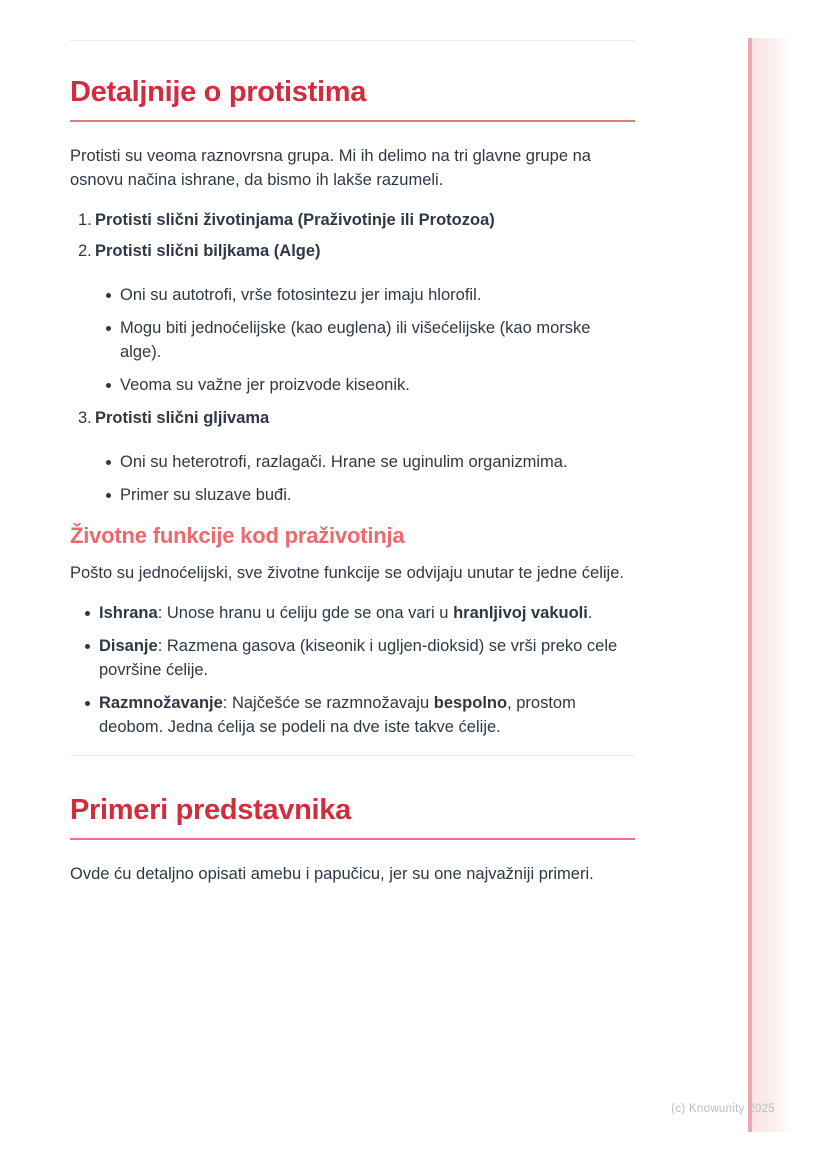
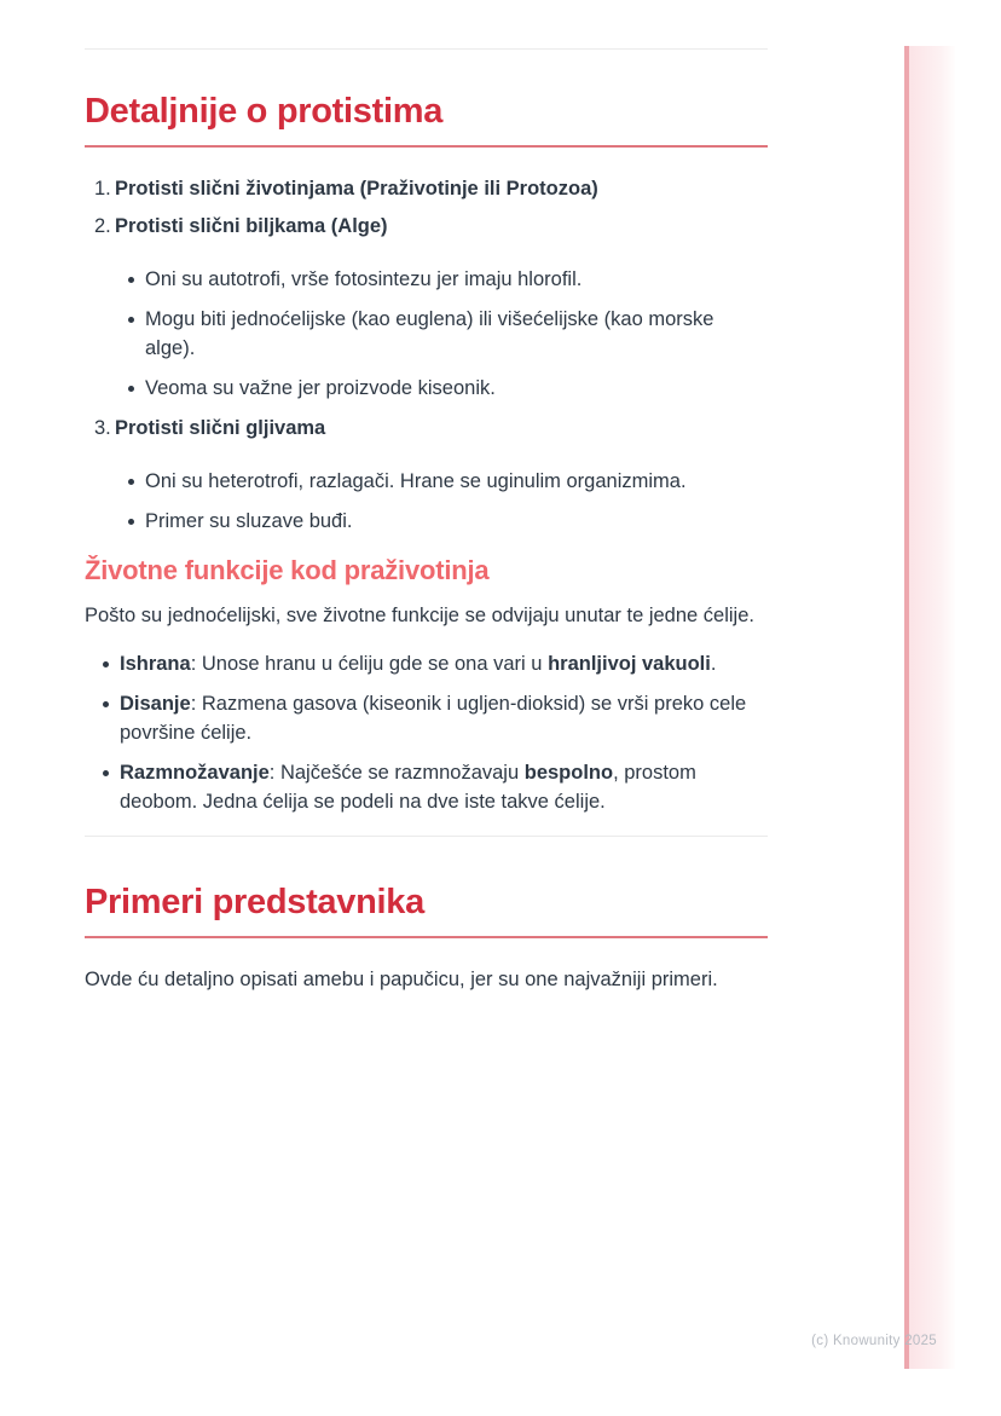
  Detaljnije o protistima
- Protisti su veoma raznovrsna grupa. Mi ih delimo na tri glavne grupe na osnovu načina ishrane, da bismo ih lakše razumeli.
  1. Protisti slični životinjama (Praživotinje ili Protozoa)
  2. Protisti slični biljkama (Alge)
  Oni su autotrofi, vrše fotosintezu jer imaju hlorofil.
  Mogu biti jednoćelijske (kao euglena) ili višećelijske (kao morske alge).
  Veoma su važne jer proizvode kiseonik.
  3. Protisti slični gljivama
  Oni su heterotrofi, razlagači. Hrane se uginulim organizmima.
  Primer su sluzave buđi.
  Životne funkcije kod praživotinja
  Pošto su jednoćelijski, sve životne funkcije se odvijaju unutar te jedne ćelije.
  Ishrana: Unose hranu u ćeliju gde se ona vari u hranljivoj vakuoli.
  Disanje: Razmena gasova (kiseonik i ugljen-dioksid) se vrši preko cele površine ćelije.
  Razmnožavanje: Najčešće se razmnožavaju bespolno, prostom deobom. Jedna ćelija se podeli na dve iste takve ćelije.
  Primeri predstavnika
  Ovde ću detaljno opisati amebu i papučicu, jer su one najvažniji primeri.
  (c) Knowunity 2025
